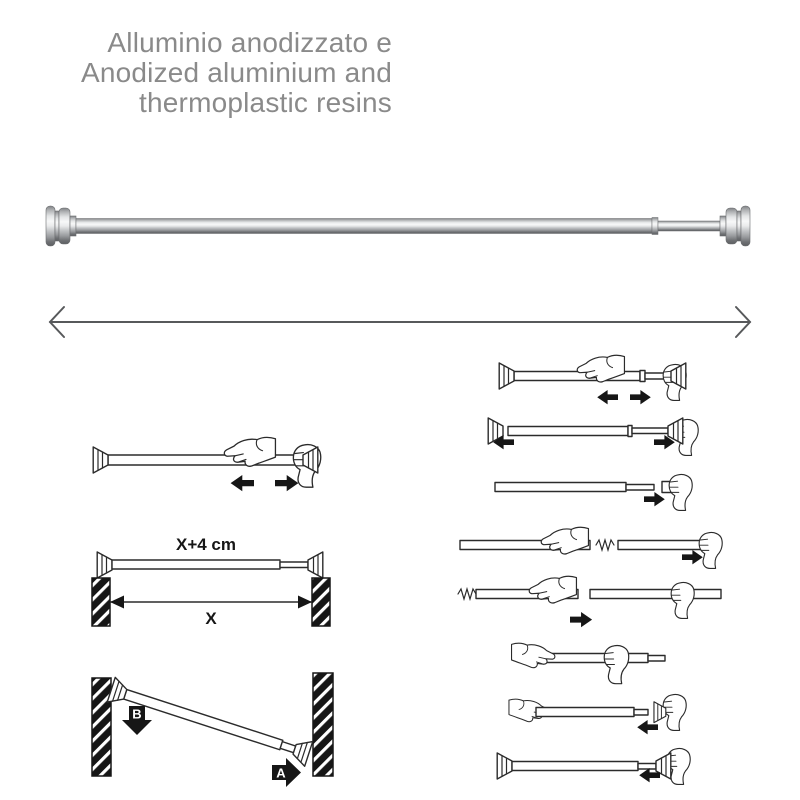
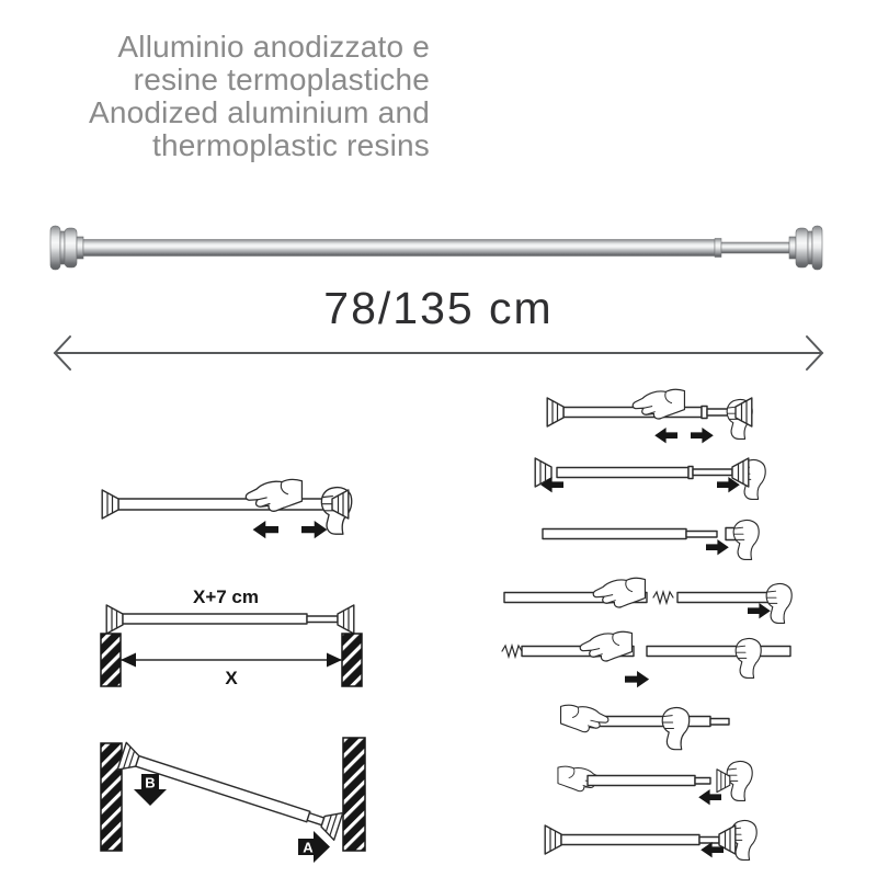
  Alluminio anodizzato e
+ resine termoplastiche
  Anodized aluminium and
  thermoplastic resins
+ 78/135 cm
- X+4 cm
+ X+7 cm
  X
  B
  A
